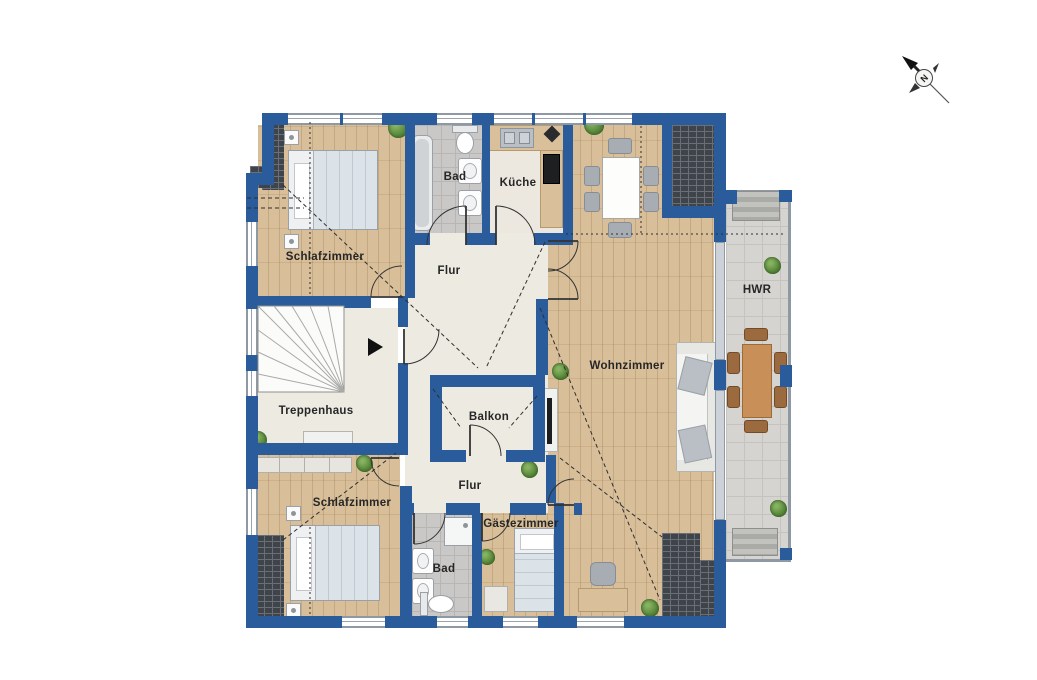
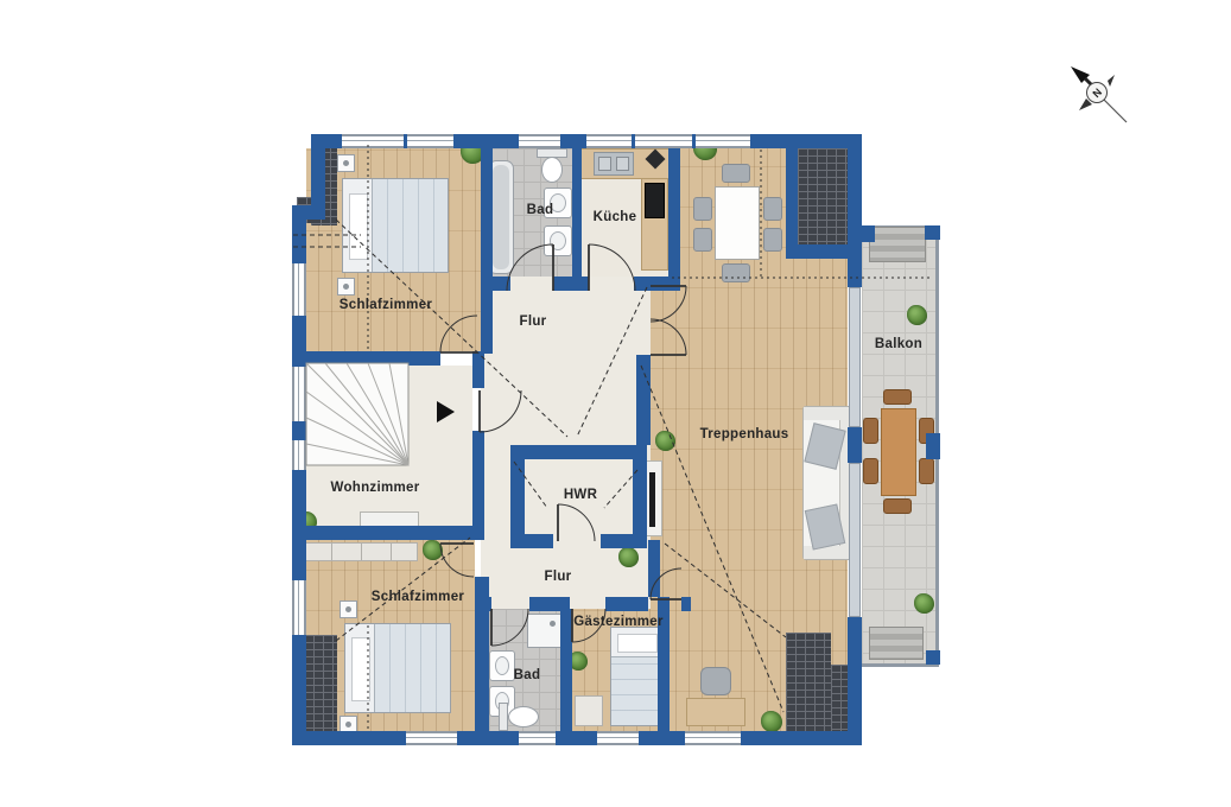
  Schlafzimmer
  Bad
  Küche
  Flur
- Wohnzimmer
+ Treppenhaus
- HWR
+ Balkon
- Treppenhaus
+ Wohnzimmer
- Balkon
+ HWR
  Flur
  Schlafzimmer
  Bad
  Gästezimmer
